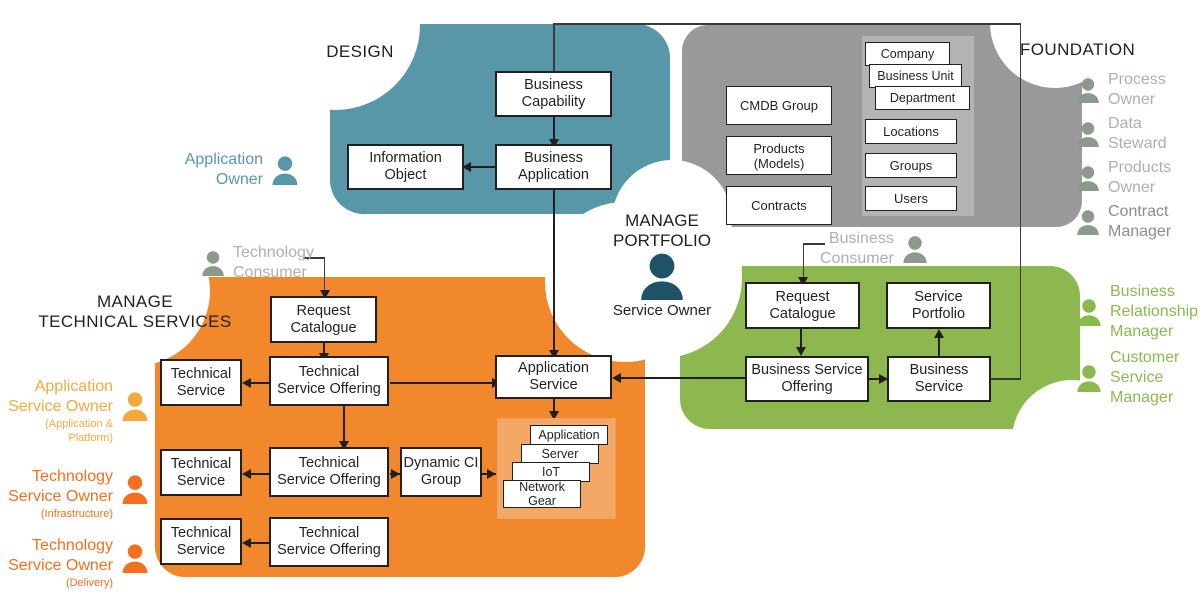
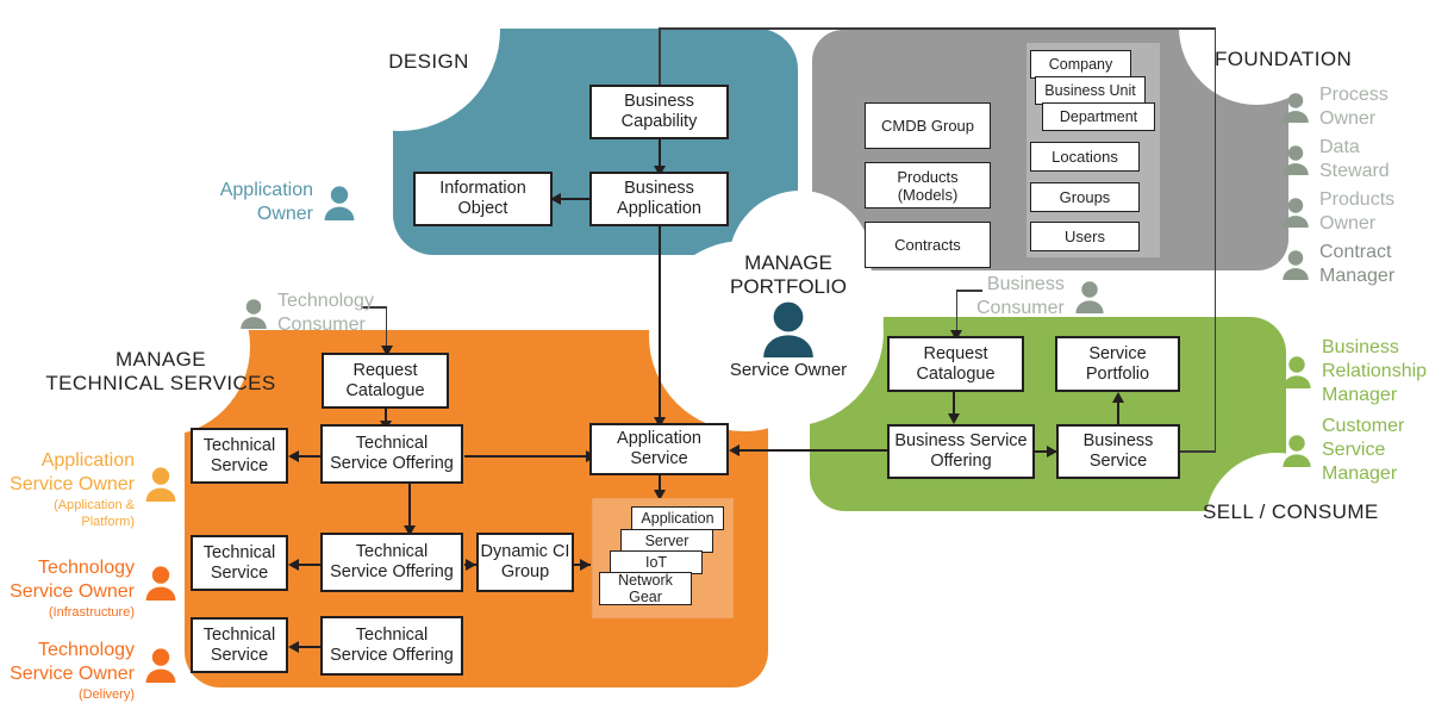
  DESIGN
  FOUNDATION
  MANAGE
  TECHNICAL SERVICES
+ SELL / CONSUME
  MANAGE
  PORTFOLIO
  Service Owner
  Business
  Capability
  Business
  Application
  Information
  Object
  CMDB Group
  Products
  (Models)
  Contracts
  Company
  Business Unit
  Department
  Locations
  Groups
  Users
  Request
  Catalogue
  Technical
  Service
  Technical
  Service Offering
  Application
  Service
  Technical
  Service
  Technical
  Service Offering
  Dynamic CI
  Group
  Technical
  Service
  Technical
  Service Offering
  Application
  Server
  IoT
  Network
  Gear
  Request
  Catalogue
  Service
  Portfolio
  Business Service
  Offering
  Business
  Service
  Application
  Owner
  Process
  Owner
  Data
  Steward
  Products
  Owner
  Contract
  Manager
  Technology
  Consumer
  Business
  Consumer
  Application
  Service Owner
  (Application & Platform)
  Technology
  Service Owner
  (Infrastructure)
  Technology
  Service Owner
  (Delivery)
  Business
  Relationship
  Manager
  Customer
  Service
  Manager
